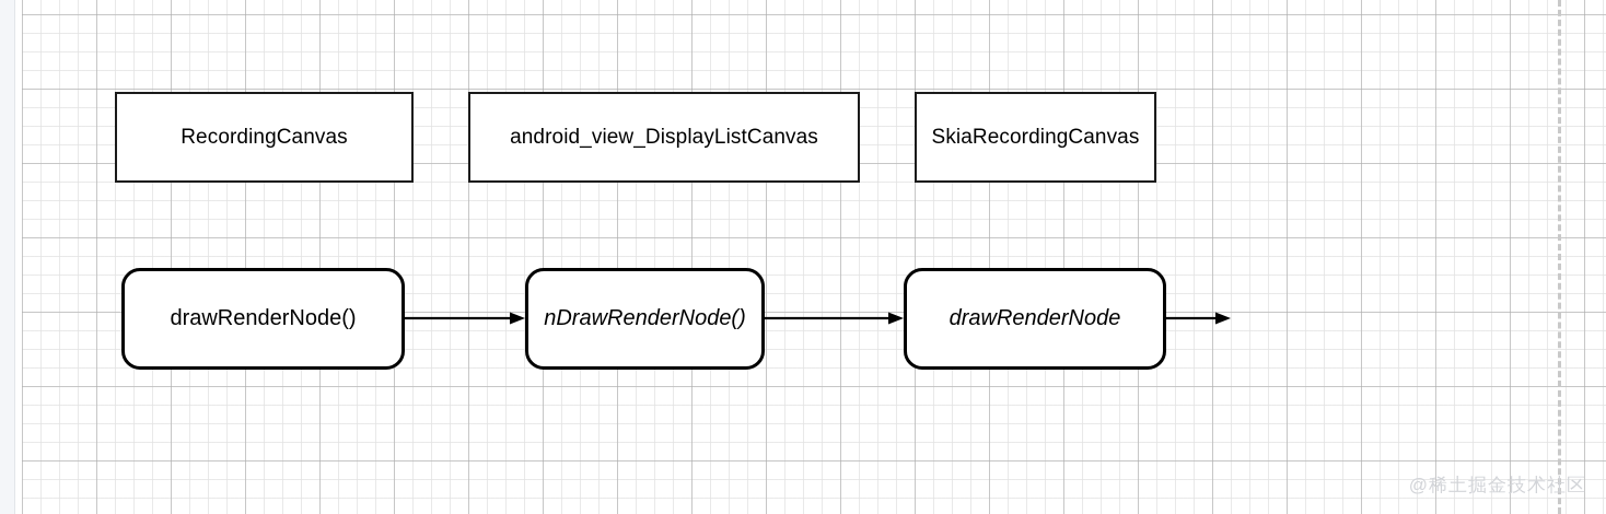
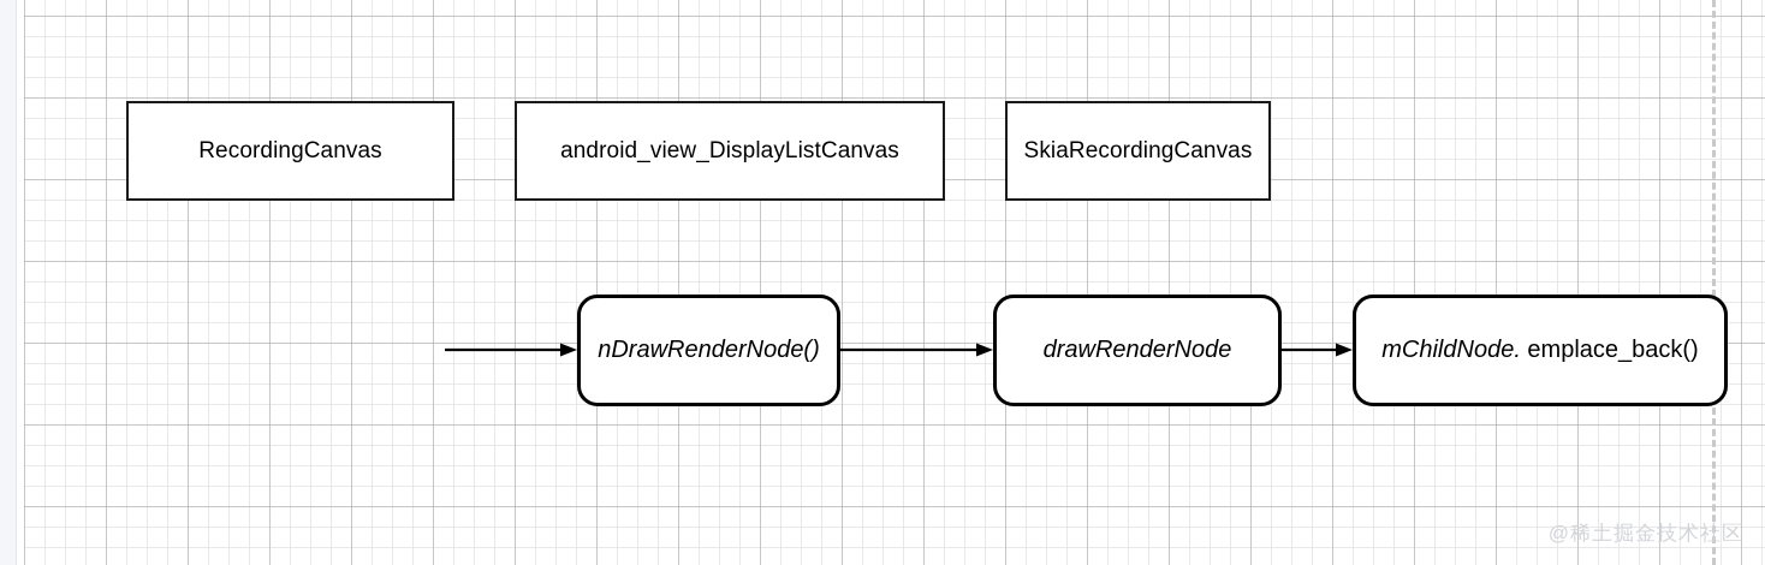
  RecordingCanvas
  android_view_DisplayListCanvas
  SkiaRecordingCanvas
- drawRenderNode()
  nDrawRenderNode()
  drawRenderNode
+ mChildNode. emplace_back()
  @稀土掘金技术社区
